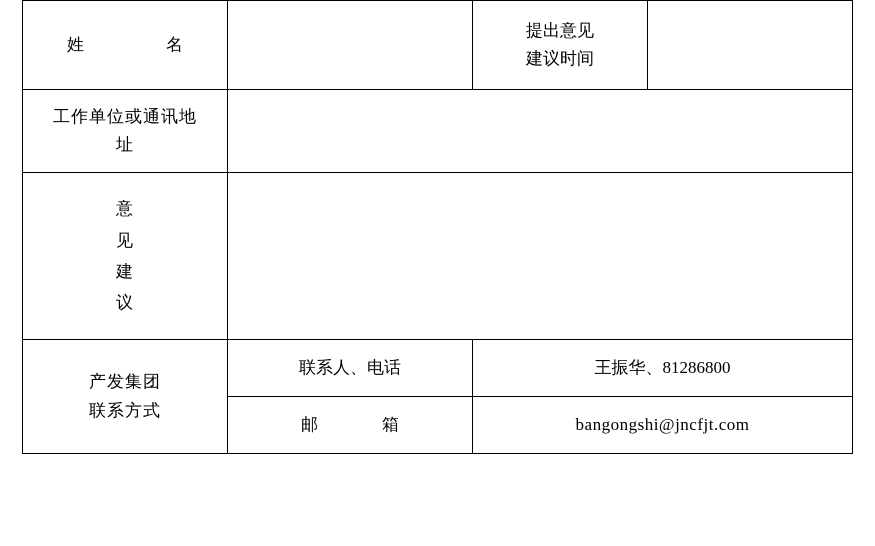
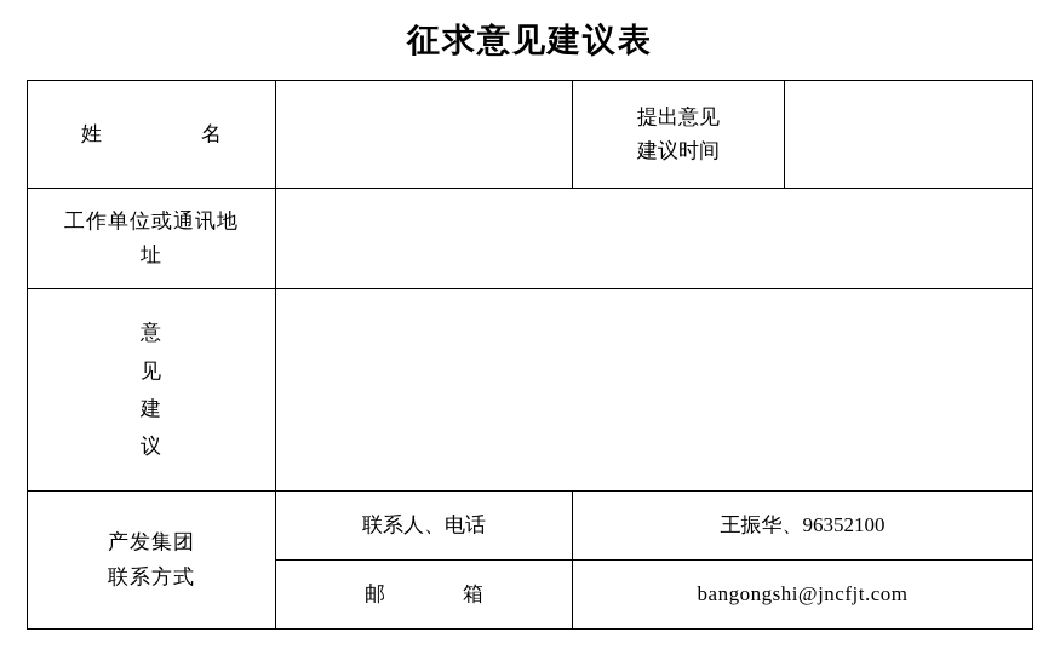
+ 征求意见建议表
  姓 名		提出意见 建议时间
  工作单位或通讯地 址
  意 见 建 议
- 产发集团 联系方式	联系人、电话	王振华、81286800
+ 产发集团 联系方式	联系人、电话	王振华、96352100
  邮 箱	bangongshi@jncfjt.com
